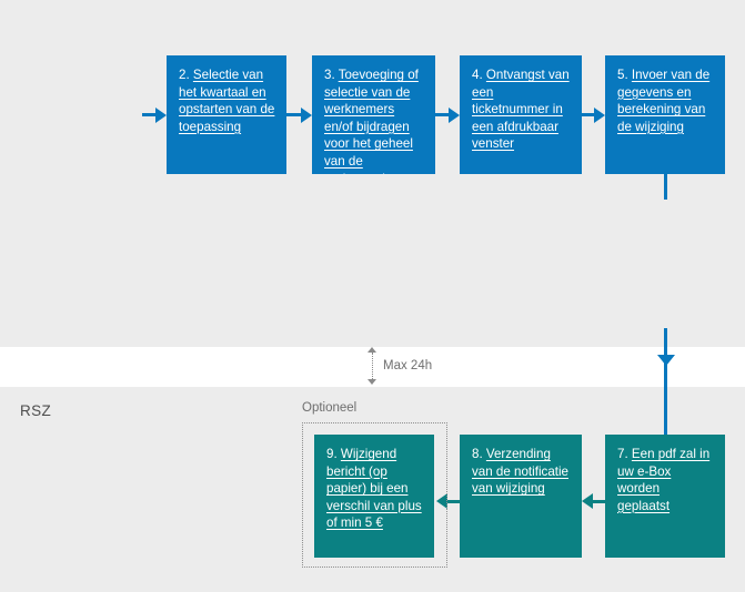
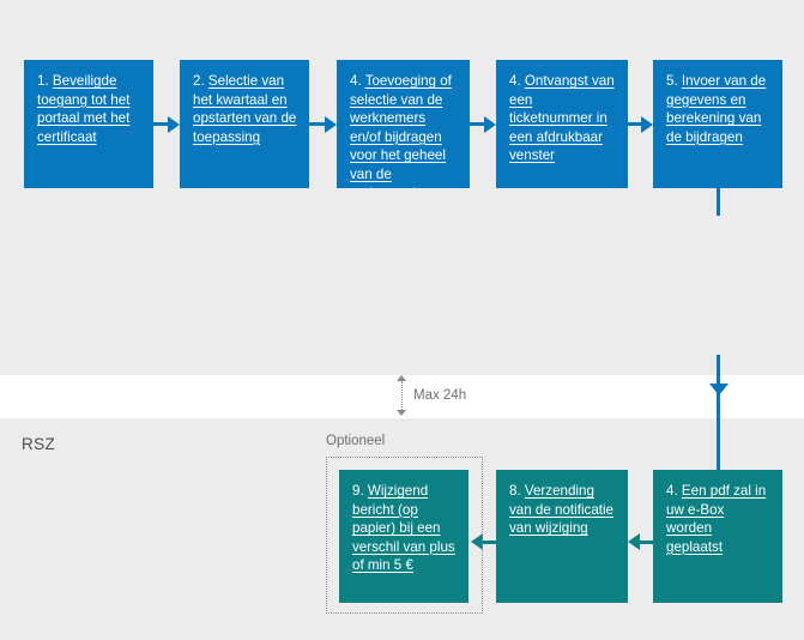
  RSZ
+ 1. Beveiligde toegang tot het portaal met het certificaat
  2. Selectie van het kwartaal en opstarten van de toepassing
- 3. Toevoeging of selectie van de werknemers en/of bijdragen voor het geheel van de
+ 4. Toevoeging of selectie van de werknemers en/of bijdragen voor het geheel van de
  4. Ontvangst van een ticketnummer in een afdrukbaar venster
- 5. Invoer van de gegevens en berekening van de wijziging
+ 5. Invoer van de gegevens en berekening van de bijdragen
  9. Wijzigend bericht (op papier) bij een verschil van plus of min 5 €
  8. Verzending van de notificatie van wijziging
- 7. Een pdf zal in uw e-Box worden geplaatst
+ 4. Een pdf zal in uw e-Box worden geplaatst
  Optioneel
  Max 24h
